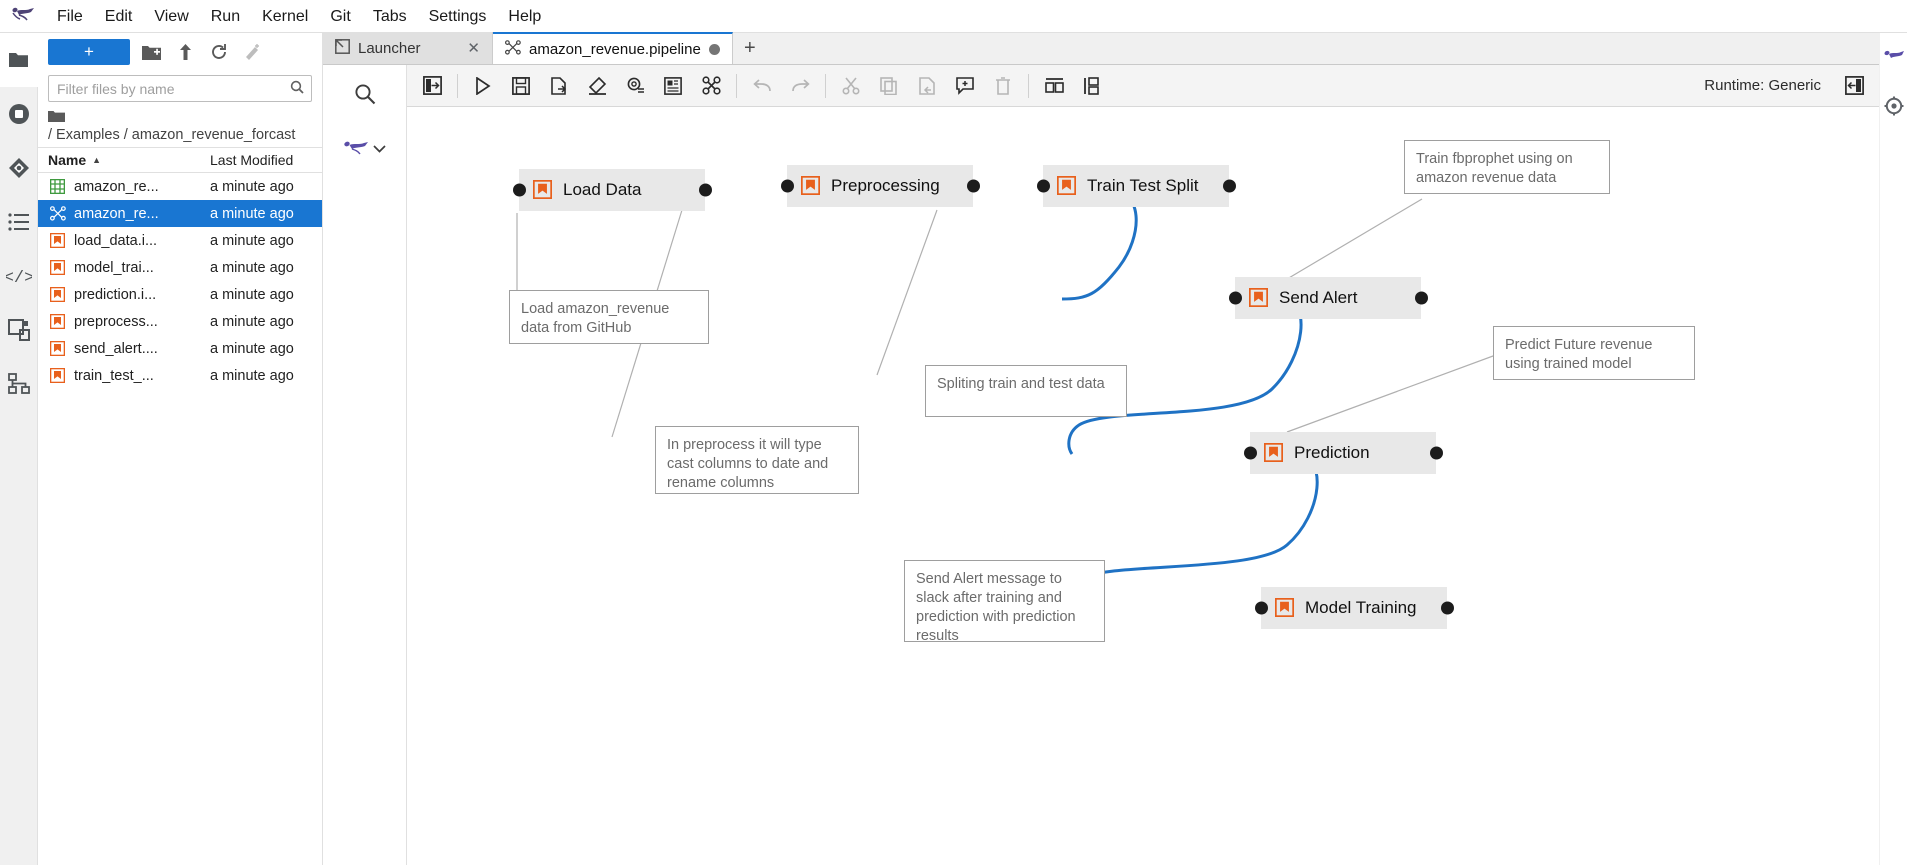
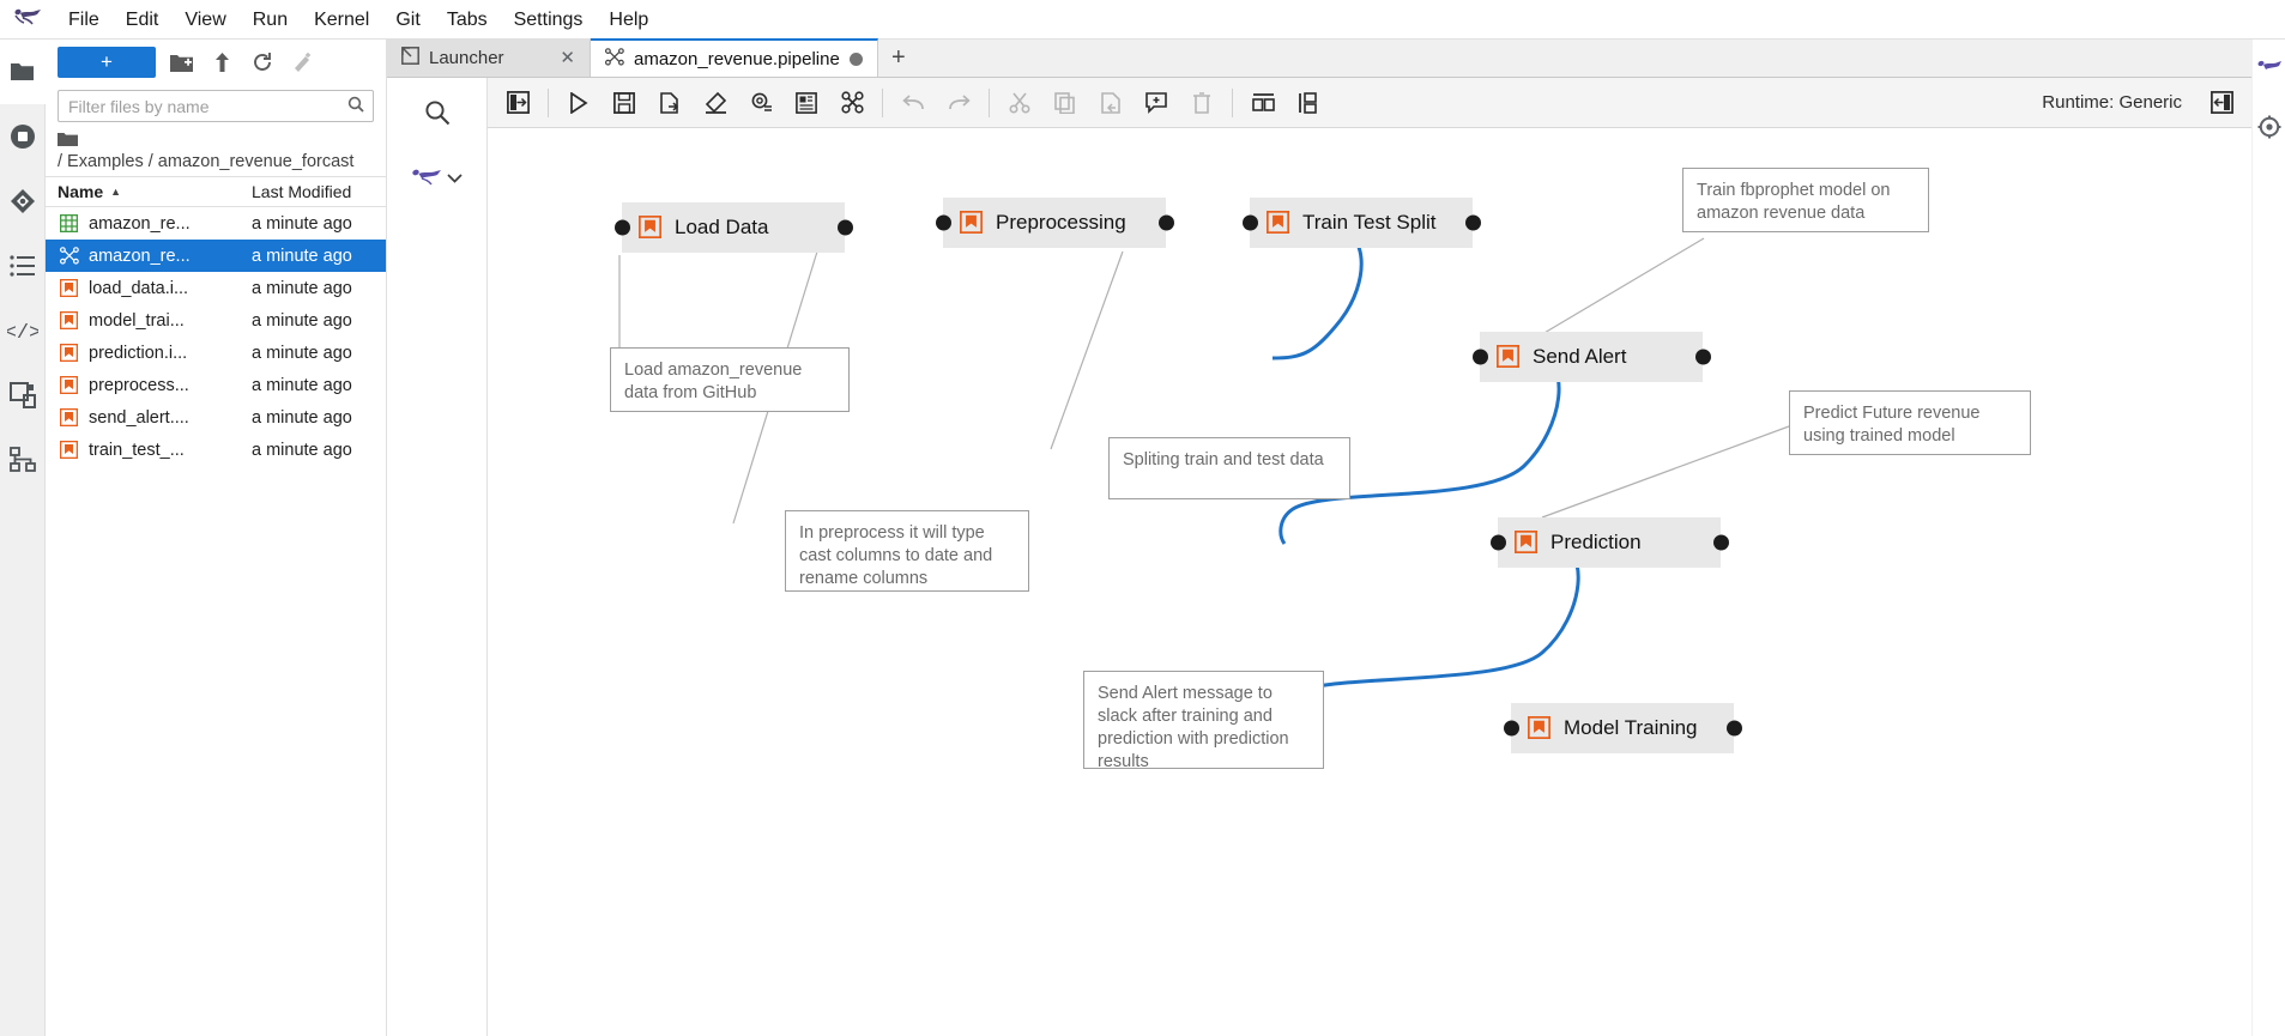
  File
  Edit
  View
  Run
  Kernel
  Git
  Tabs
  Settings
  Help
  </>
  +
  Filter files by name
  / Examples / amazon_revenue_forcast
  Name
  ▲
  Last Modified
  amazon_re...
  a minute ago
  amazon_re...
  a minute ago
  load_data.i...
  a minute ago
  model_trai...
  a minute ago
  prediction.i...
  a minute ago
  preprocess...
  a minute ago
  send_alert....
  a minute ago
  train_test_...
  a minute ago
  Launcher
  ✕
  amazon_revenue.pipeline
  +
  Runtime: Generic
  Load Data
  Preprocessing
  Train Test Split
  Send Alert
  Prediction
  Model Training
  Load amazon_revenue data from GitHub
  In preprocess it will type cast columns to date and rename columns
  Spliting train and test data
- Train fbprophet using on amazon revenue data
+ Train fbprophet model on amazon revenue data
  Predict Future revenue using trained model
  Send Alert message to slack after training and prediction with prediction results
